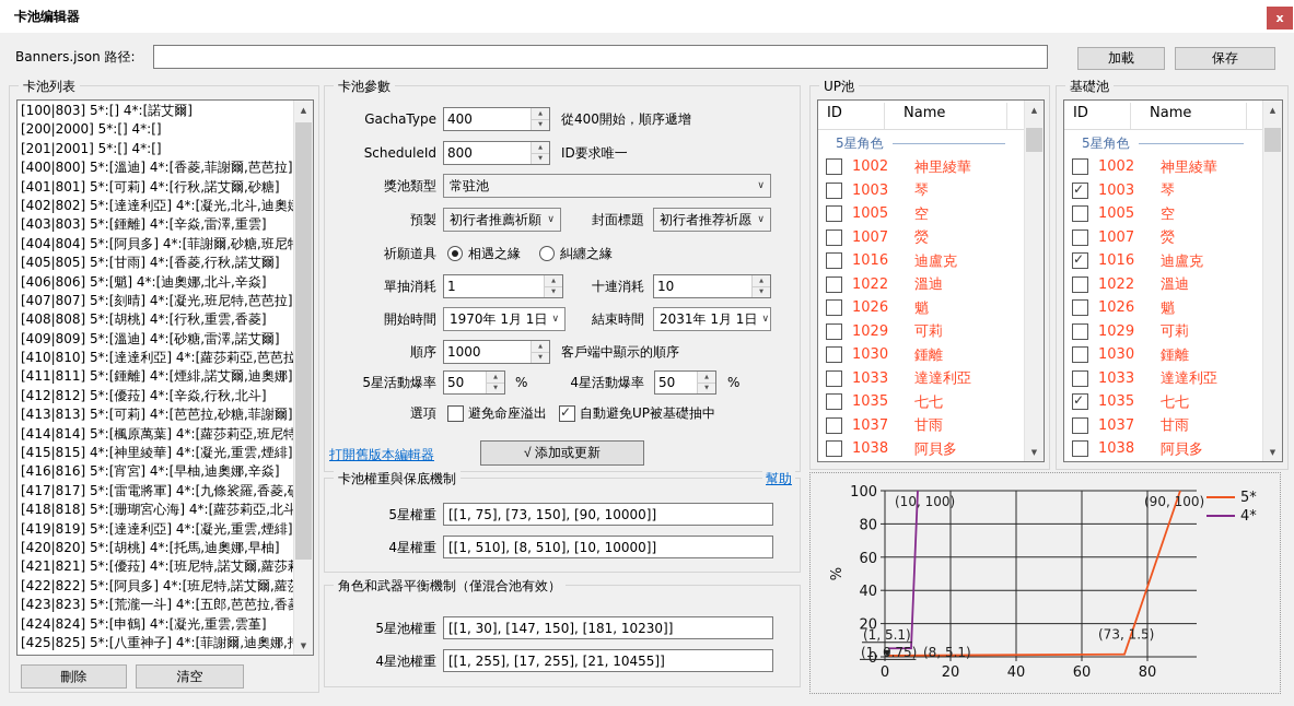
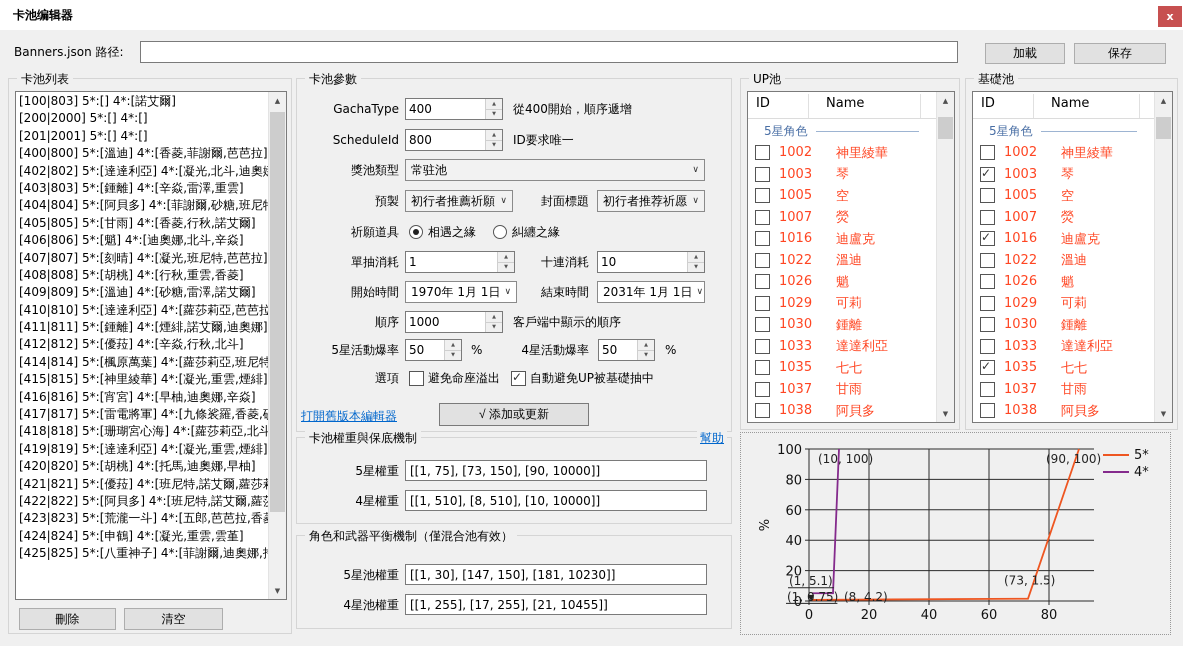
  卡池编辑器
  x
  Banners.json 路径:
  加載
  保存
  卡池列表
  [100|803] 5*:[] 4*:[諾艾爾]
  [200|2000] 5*:[] 4*:[]
  [201|2001] 5*:[] 4*:[]
  [400|800] 5*:[溫迪] 4*:[香菱,菲謝爾,芭芭拉]
- [401|801] 5*:[可莉] 4*:[行秋,諾艾爾,砂糖]
  [402|802] 5*:[達達利亞] 4*:[凝光,北斗,迪奧
  [403|803] 5*:[鍾離] 4*:[辛焱,雷澤,重雲]
  [404|804] 5*:[阿貝多] 4*:[菲謝爾,砂糖,班尼
  [405|805] 5*:[甘雨] 4*:[香菱,行秋,諾艾爾]
  [406|806] 5*:[魈] 4*:[迪奧娜,北斗,辛焱]
  [407|807] 5*:[刻晴] 4*:[凝光,班尼特,芭芭拉]
  [408|808] 5*:[胡桃] 4*:[行秋,重雲,香菱]
  [409|809] 5*:[溫迪] 4*:[砂糖,雷澤,諾艾爾]
  [410|810] 5*:[達達利亞] 4*:[蘿莎莉亞,芭芭拉
  [411|811] 5*:[鍾離] 4*:[煙緋,諾艾爾,迪奧娜]
  [412|812] 5*:[優菈] 4*:[辛焱,行秋,北斗]
- [413|813] 5*:[可莉] 4*:[芭芭拉,砂糖,菲謝爾]
  [414|814] 5*:[楓原萬葉] 4*:[蘿莎莉亞,班尼特
- [415|815] 4*:[神里綾華] 4*:[凝光,重雲,煙緋]
+ [415|815] 5*:[神里綾華] 4*:[凝光,重雲,煙緋]
  [416|816] 5*:[宵宮] 4*:[早柚,迪奧娜,辛焱]
  [417|817] 5*:[雷電將軍] 4*:[九條裟羅,香菱,
  [418|818] 5*:[珊瑚宮心海] 4*:[蘿莎莉亞,北斗
  [419|819] 5*:[達達利亞] 4*:[凝光,重雲,煙緋]
  [420|820] 5*:[胡桃] 4*:[托馬,迪奧娜,早柚]
  [421|821] 5*:[優菈] 4*:[班尼特,諾艾爾,蘿莎
  [422|822] 5*:[阿貝多] 4*:[班尼特,諾艾爾,蘿
  [423|823] 5*:[荒瀧一斗] 4*:[五郎,芭芭拉,香
  [424|824] 5*:[申鶴] 4*:[凝光,重雲,雲堇]
  [425|825] 5*:[八重神子] 4*:[菲謝爾,迪奧娜,
  ▲
  ▼
  刪除
  清空
  卡池參數
  GachaType
  400
  從400開始，順序遞增
  ScheduleId
  800
  ID要求唯一
  獎池類型
  常驻池
  ∨
  預製
  初行者推薦祈願
  ∨
  封面標題
  初行者推荐祈愿
  ∨
  祈願道具
  相遇之緣
  糾纏之緣
  單抽消耗
  1
  十連消耗
  10
  開始時間
  1970年 1月 1日
  ∨
  結束時間
  2031年 1月 1日
  ∨
  順序
  1000
  客戶端中顯示的順序
  5星活動爆率
  50
  %
  4星活動爆率
  50
  %
  選項
  避免命座溢出
  自動避免UP被基礎抽中
  打開舊版本編輯器
  √ 添加或更新
  卡池權重與保底機制
  幫助
  5星權重
  [[1, 75], [73, 150], [90, 10000]]
  4星權重
  [[1, 510], [8, 510], [10, 10000]]
  角色和武器平衡機制（僅混合池有效）
  5星池權重
  [[1, 30], [147, 150], [181, 10230]]
  4星池權重
  [[1, 255], [17, 255], [21, 10455]]
  UP池
  ID
  Name
  5星角色
  1002
  神里綾華
  1003
  琴
  1005
  空
  1007
  熒
  1016
  迪盧克
  1022
  溫迪
  1026
  魈
  1029
  可莉
  1030
  鍾離
  1033
  達達利亞
  1035
  七七
  1037
  甘雨
  1038
  阿貝多
  ▲
  ▼
  基礎池
  ID
  Name
  5星角色
  1002
  神里綾華
  1003
  琴
  1005
  空
  1007
  熒
  1016
  迪盧克
  1022
  溫迪
  1026
  魈
  1029
  可莉
  1030
  鍾離
  1033
  達達利亞
  1035
  七七
  1037
  甘雨
  1038
  阿貝多
  ▲
  ▼
  0
  20
  40
  60
  80
  0
  20
  40
  60
  80
  100
  5*
  4*
  (10, 100)
  (90, 100)
  (1, 5.1)
  (1, 0.75)
- (8, 5.1)
+ (8, 4.2)
  (73, 1.5)
  ▼
